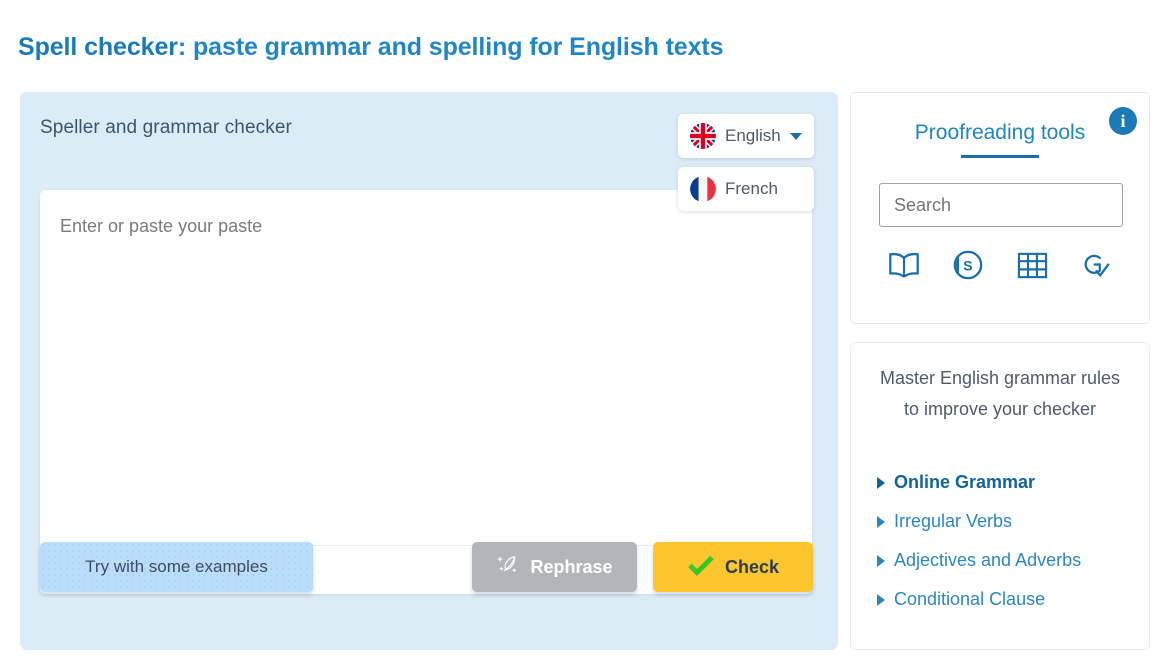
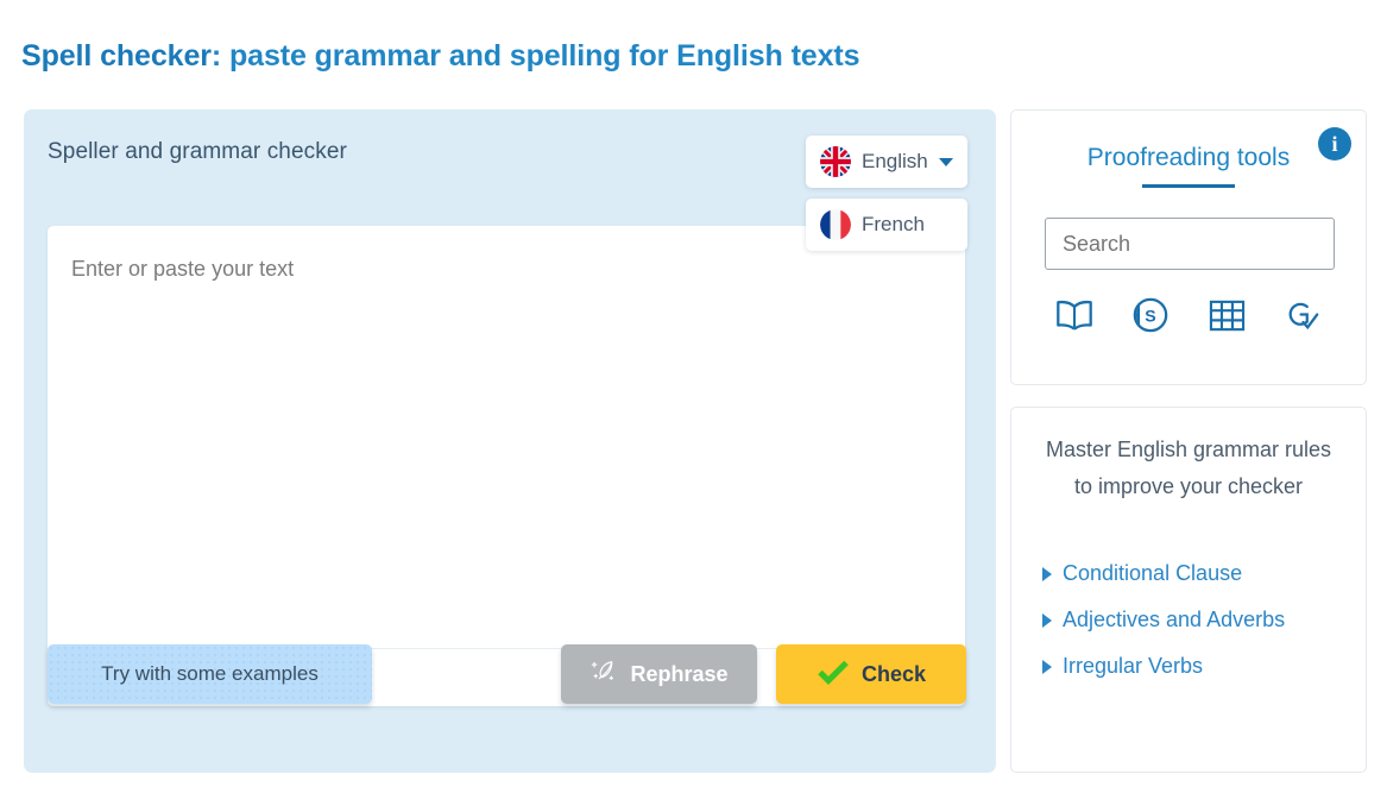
  Spell checker: paste grammar and spelling for English texts
  Speller and grammar checker
  English
  French
- Enter or paste your paste
+ Enter or paste your text
  Try with some examples
  Rephrase
  Check
  Proofreading tools
  i
  Search
  S
  Master English grammar rules to improve your checker
- Online Grammar
- Irregular Verbs
+ Conditional Clause
  Adjectives and Adverbs
- Conditional Clause
+ Irregular Verbs
